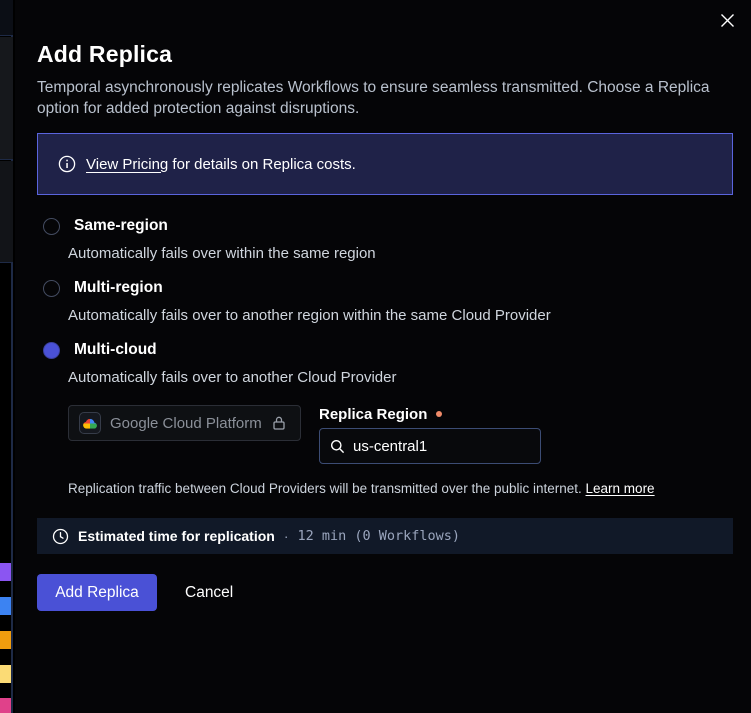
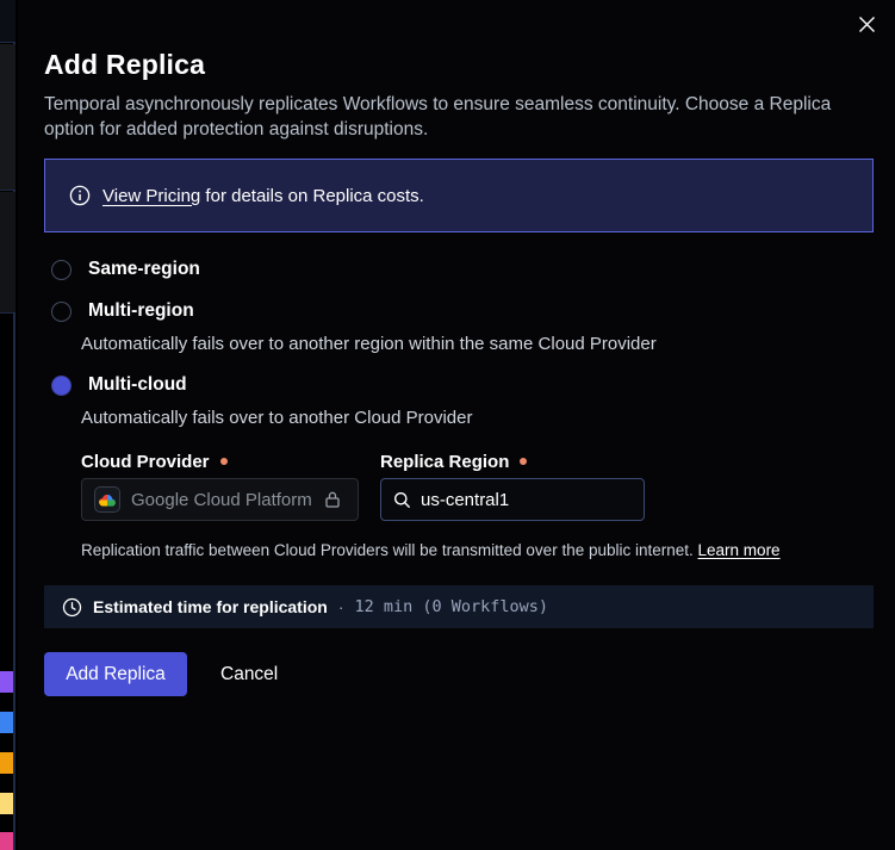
  Add Replica
- Temporal asynchronously replicates Workflows to ensure seamless transmitted. Choose a Replica option for added protection against disruptions.
+ Temporal asynchronously replicates Workflows to ensure seamless continuity. Choose a Replica option for added protection against disruptions.
  View Pricing for details on Replica costs.
  Same-region
- Automatically fails over within the same region
  Multi-region
  Automatically fails over to another region within the same Cloud Provider
  Multi-cloud
  Automatically fails over to another Cloud Provider
+ Cloud Provider
  Google Cloud Platform
  Replica Region
  us-central1
  Replication traffic between Cloud Providers will be transmitted over the public internet. Learn more
  Estimated time for replication
  ·
  12 min (0 Workflows)
  Add Replica
  Cancel
